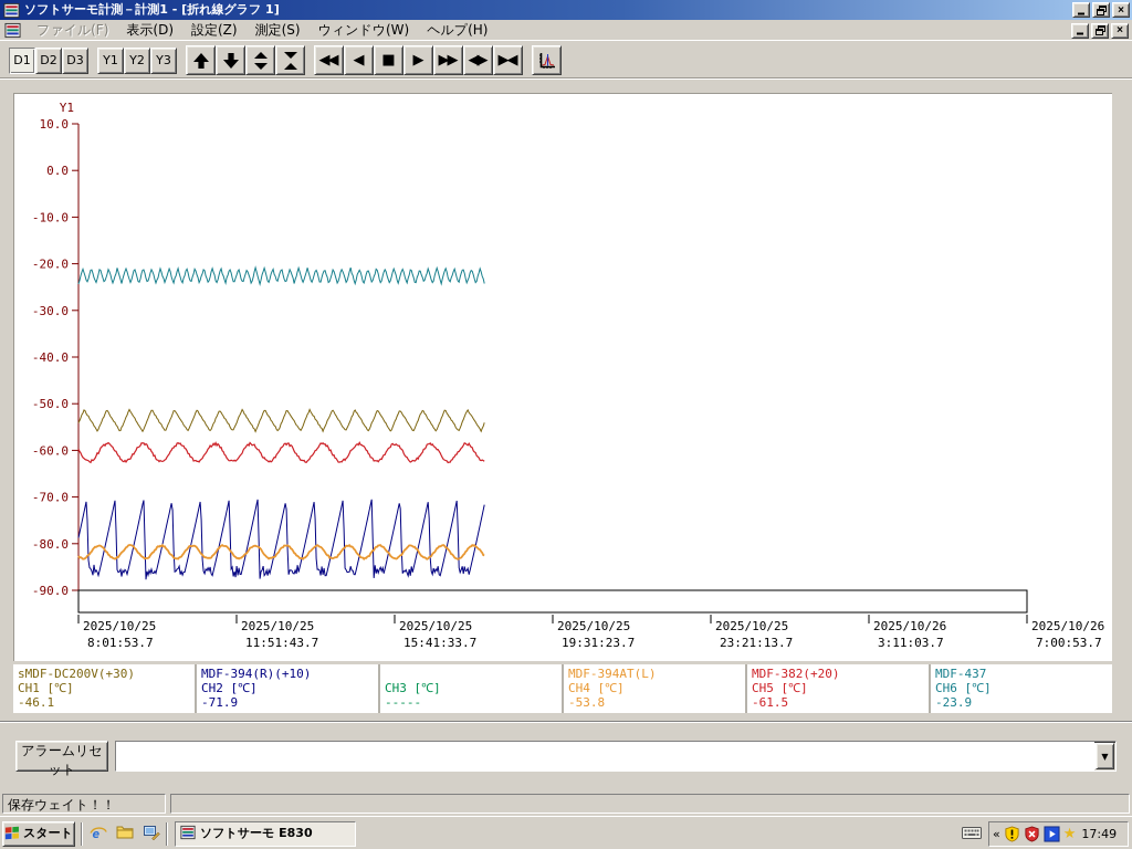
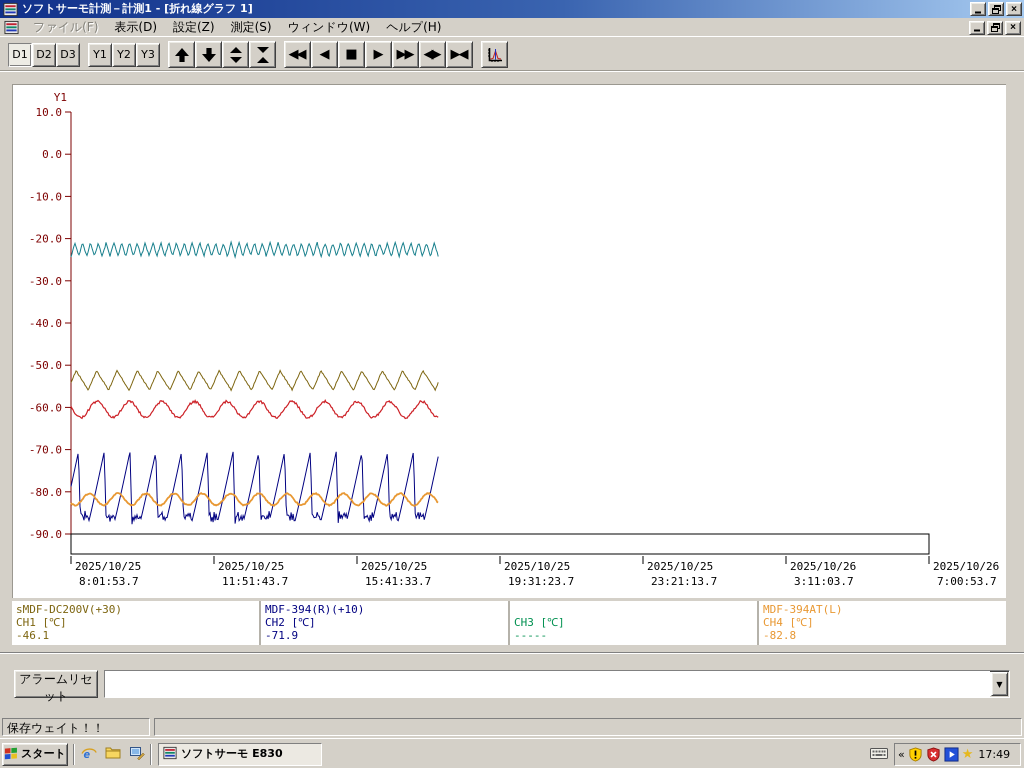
  ソフトサーモ計測－計測1 - [折れ線グラフ 1]
  ×
  ファイル(F)
  表示(D)
  設定(Z)
  測定(S)
  ウィンドウ(W)
  ヘルプ(H)
  ×
  D1
  D2
  D3
  Y1
  Y2
  Y3
  ◀◀
  ◀
  ■
  ▶
  ▶▶
  ◀▶
  ▶◀
  Y1
  10.0
  0.0
  -10.0
  -20.0
  -30.0
  -40.0
  -50.0
  -60.0
  -70.0
  -80.0
  -90.0
  2025/10/25
  8:01:53.7
  2025/10/25
  11:51:43.7
  2025/10/25
  15:41:33.7
  2025/10/25
  19:31:23.7
  2025/10/25
  23:21:13.7
  2025/10/26
  3:11:03.7
  2025/10/26
  7:00:53.7
  sMDF-DC200V(+30)
  CH1 [℃]
  -46.1
  MDF-394(R)(+10)
  CH2 [℃]
  -71.9
  CH3 [℃]
  -----
  MDF-394AT(L)
  CH4 [℃]
- -53.8
+ -82.8
- MDF-382(+20)
- CH5 [℃]
- -61.5
- MDF-437
- CH6 [℃]
- -23.9
  アラームリセット
  ▼
  保存ウェイト！！
  スタート
  e
  ソフトサーモ E830
  «
  ★
  17:49
